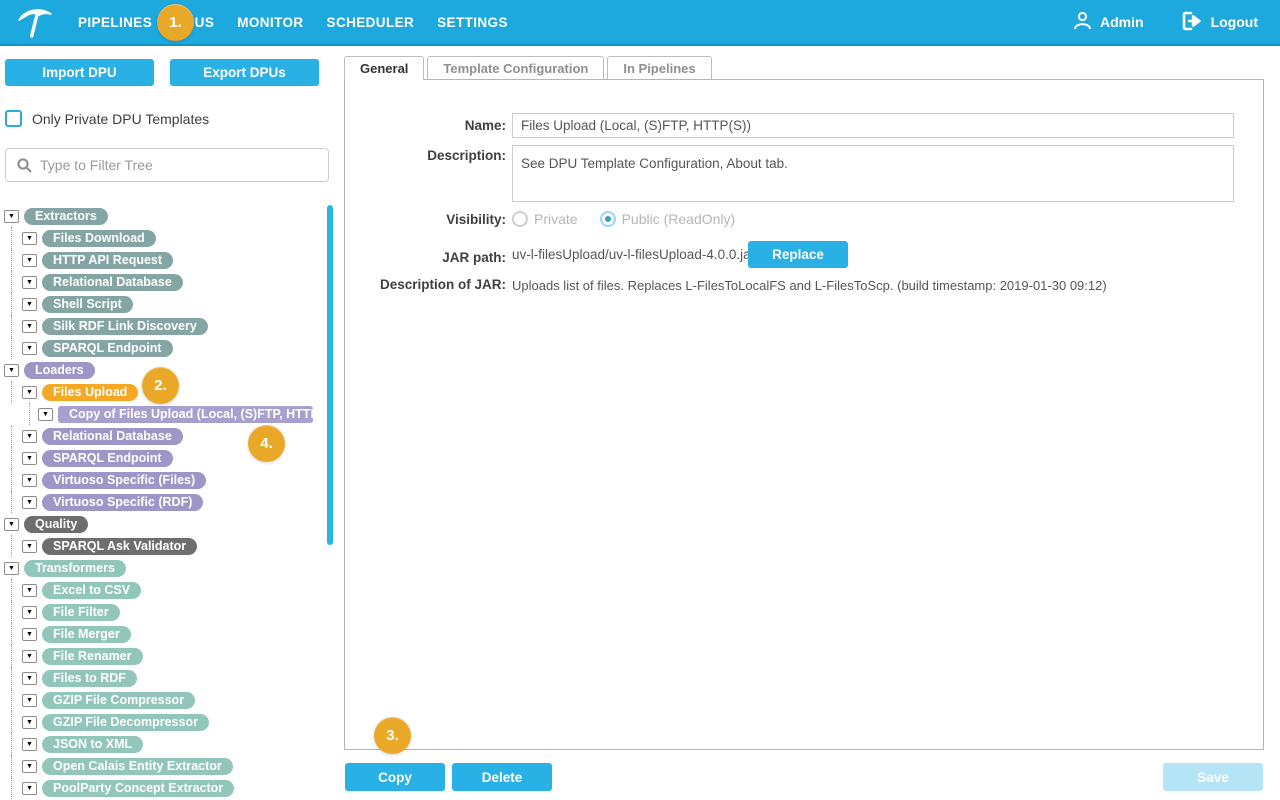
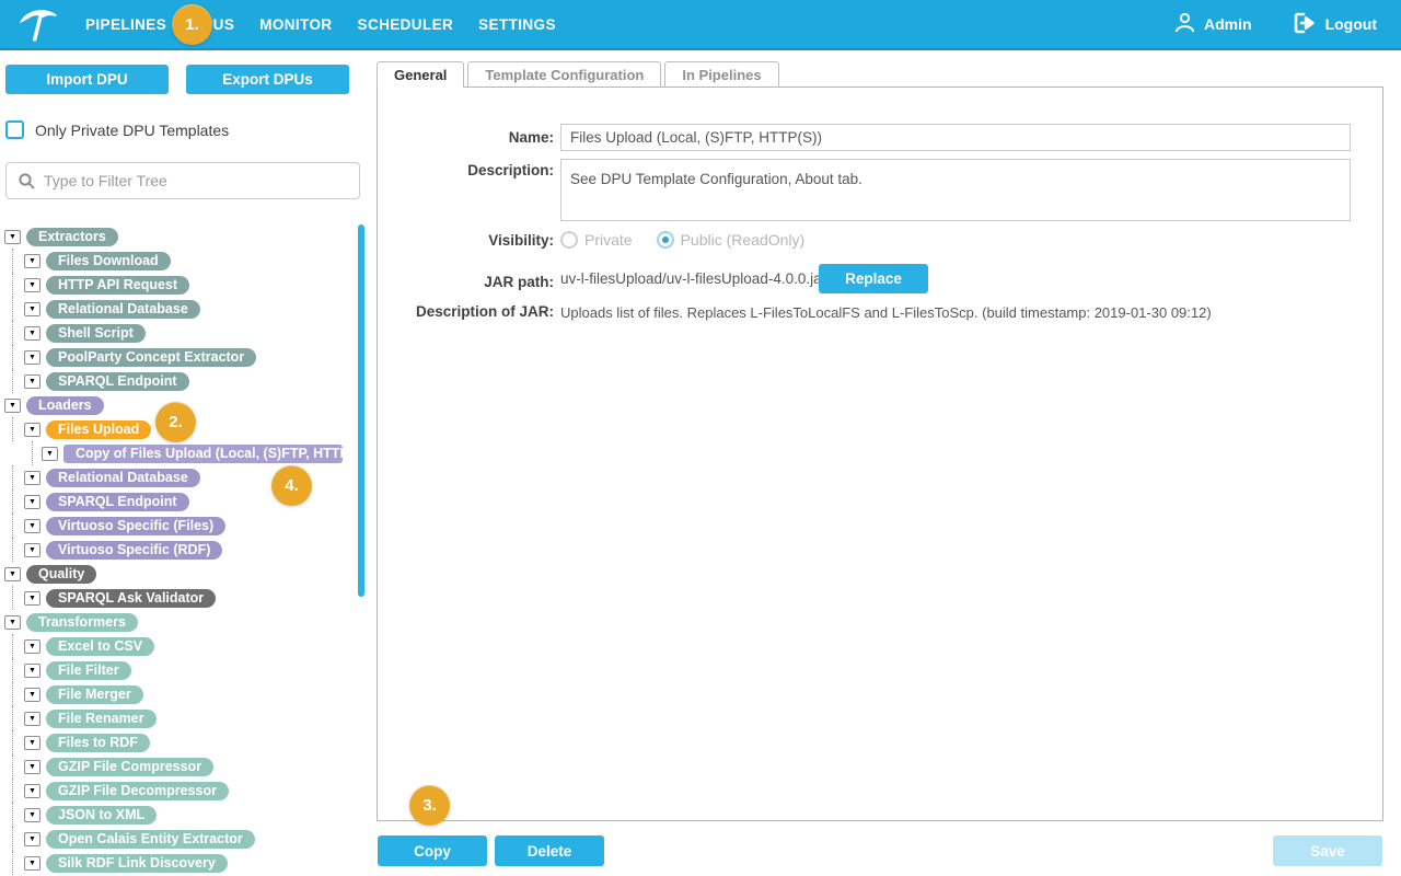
  PIPELINES
  MONITOR
  SCHEDULER
  SETTINGS
  Admin
  Logout
  1.
  2.
  3.
  4.
  Import DPU
  Export DPUs
  Only Private DPU Templates
  Type to Filter Tree
  Extractors
  Files Download
  HTTP API Request
  Relational Database
  Shell Script
- Silk RDF Link Discovery
+ PoolParty Concept Extractor
  SPARQL Endpoint
  Loaders
  Files Upload
  Copy of Files Upload (Local, (S)FTP, HTT
  Relational Database
  SPARQL Endpoint
  Virtuoso Specific (Files)
  Virtuoso Specific (RDF)
  Quality
  SPARQL Ask Validator
  Transformers
  Excel to CSV
  File Filter
  File Merger
  File Renamer
  Files to RDF
  GZIP File Compressor
  GZIP File Decompressor
  JSON to XML
  Open Calais Entity Extractor
- PoolParty Concept Extractor
+ Silk RDF Link Discovery
  General
  Template Configuration
  In Pipelines
  Name:
  Files Upload (Local, (S)FTP, HTTP(S))
  Description:
  See DPU Template Configuration, About tab.
  Visibility:
  Private
  Public (ReadOnly)
  JAR path:
  uv-l-filesUpload/uv-l-filesUpload-4.0.0.ja
  Replace
  Description of JAR:
  Uploads list of files. Replaces L-FilesToLocalFS and L-FilesToScp. (build timestamp: 2019-01-30 09:12)
  Copy
  Delete
  Save
